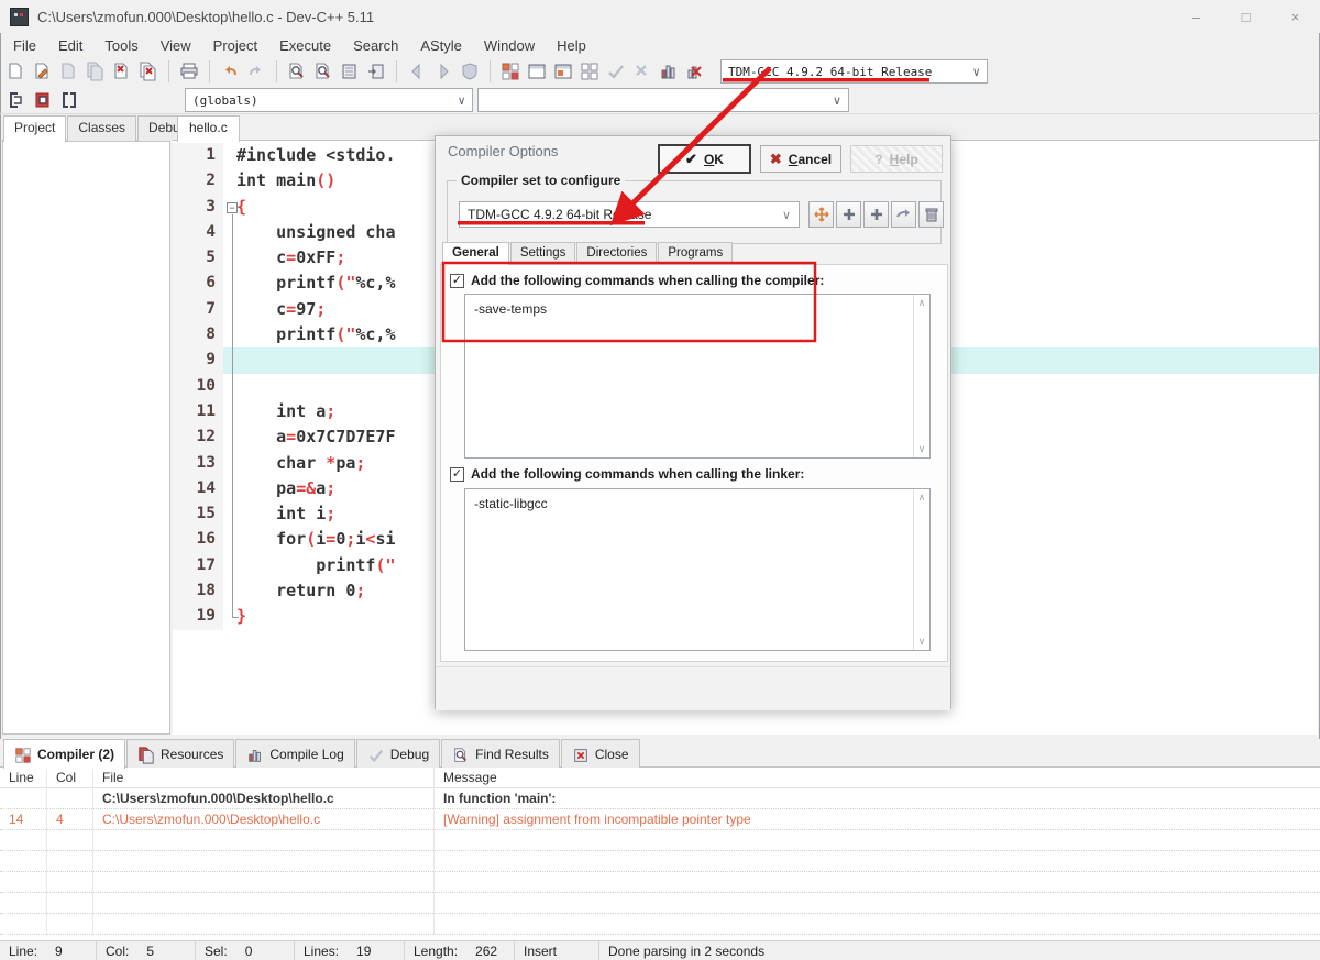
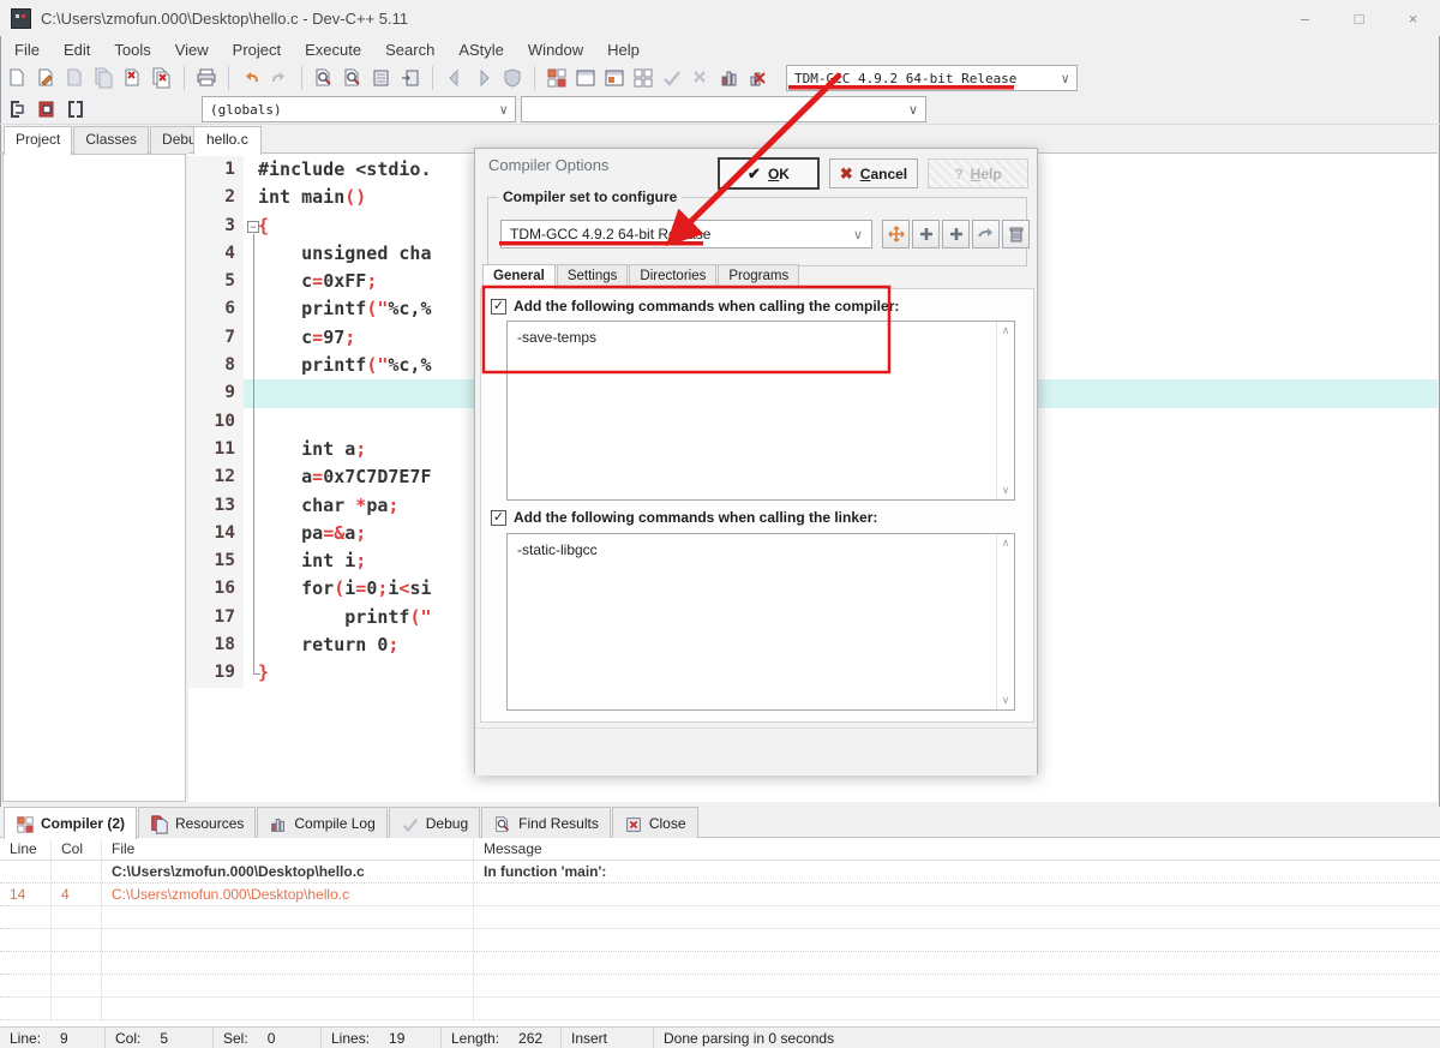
  C:\Users\zmofun.000\Desktop\hello.c - Dev-C++ 5.11
  –
  □
  ×
  File
  Edit
  Tools
  View
  Project
  Execute
  Search
  AStyle
  Window
  Help
  TDM-GC 4.9.2 64-bit Release
  ∨
  (globals)
  ∨
  ∨
  Project
  Classes
  hello.c
  1
  #include <stdio.
  2
  int main()
  3
  {
  4
  unsigned cha
  5
  c=0xFF;
  6
  printf("%c,%
  7
  c=97;
  8
  printf("%c,%
  9
  10
  11
  int a;
  12
  a=0x7C7D7E7F
  13
  char *pa;
  14
  pa=&a;
  15
  int i;
  16
  for(i=0;i<si
  17
  printf("
  18
  return 0;
  19
  }
  −
  Compiler Options
  Compiler set to configure
  TDM-GCC 4.9.2 64-bit Reease
  ∨
  General
  Settings
  Directories
  Programs
  ✓
  Add the following commands when calling the compiler:
  -save-temps
  ∧
  ∨
  ✓
  Add the following commands when calling the linker:
  -static-libgcc
  ∧
  ∨
  ✔
  OK
  ✖
  Cancel
  ?
  Help
  Compiler (2)
  Resources
  Compile Log
  Debug
  Find Results
  Close
  Line
  Col
  File
  Message
  C:\Users\zmofun.000\Desktop\hello.c
  In function 'main':
  14
  4
  C:\Users\zmofun.000\Desktop\hello.c
- [Warning] assignment from incompatible pointer type
  Line:
  9
  Col:
  5
  Sel:
  0
  Lines:
  19
  Length:
  262
  Insert
- Done parsing in 2 seconds
+ Done parsing in 0 seconds
